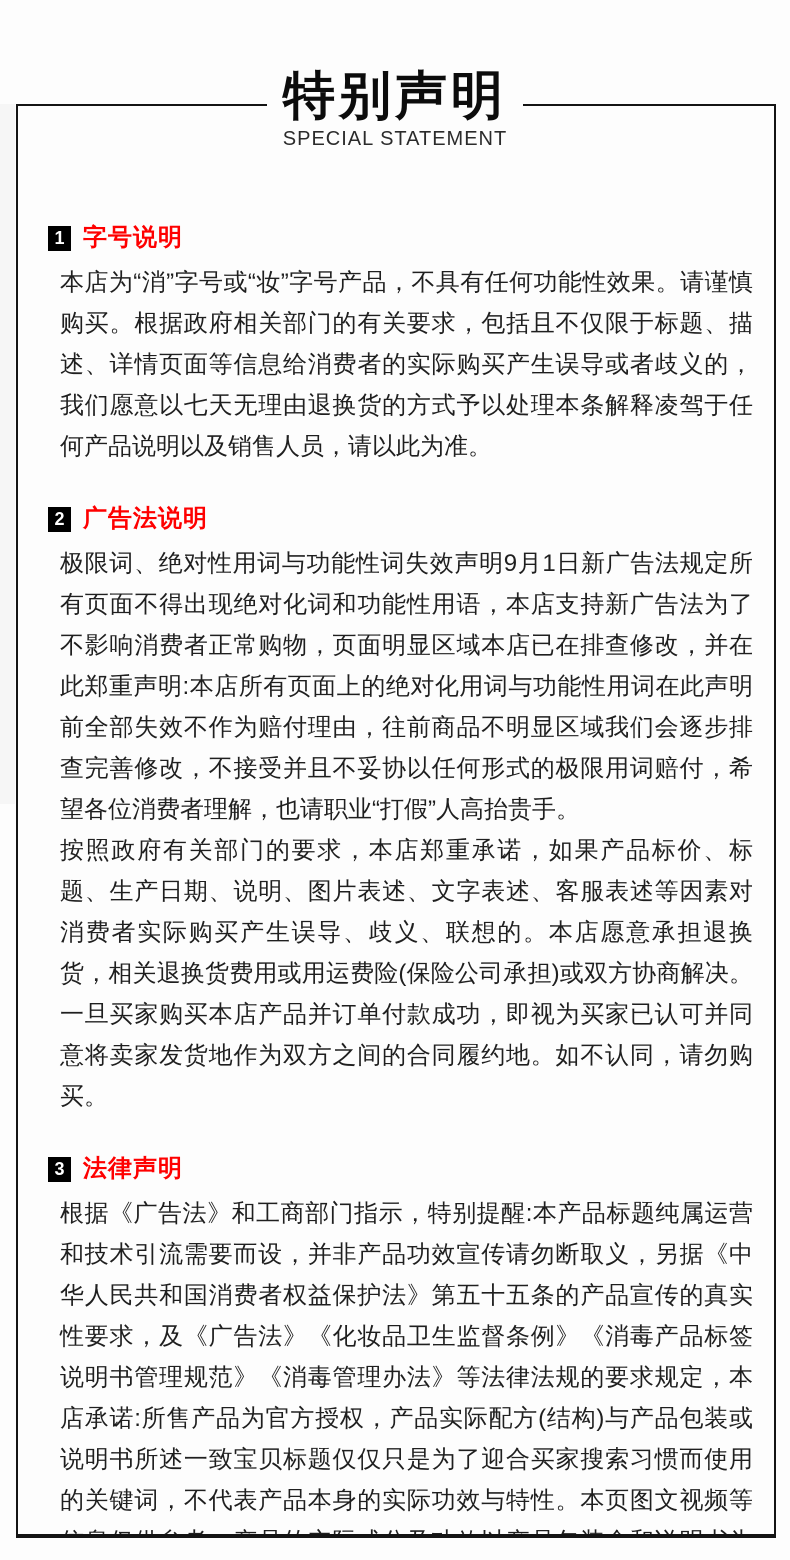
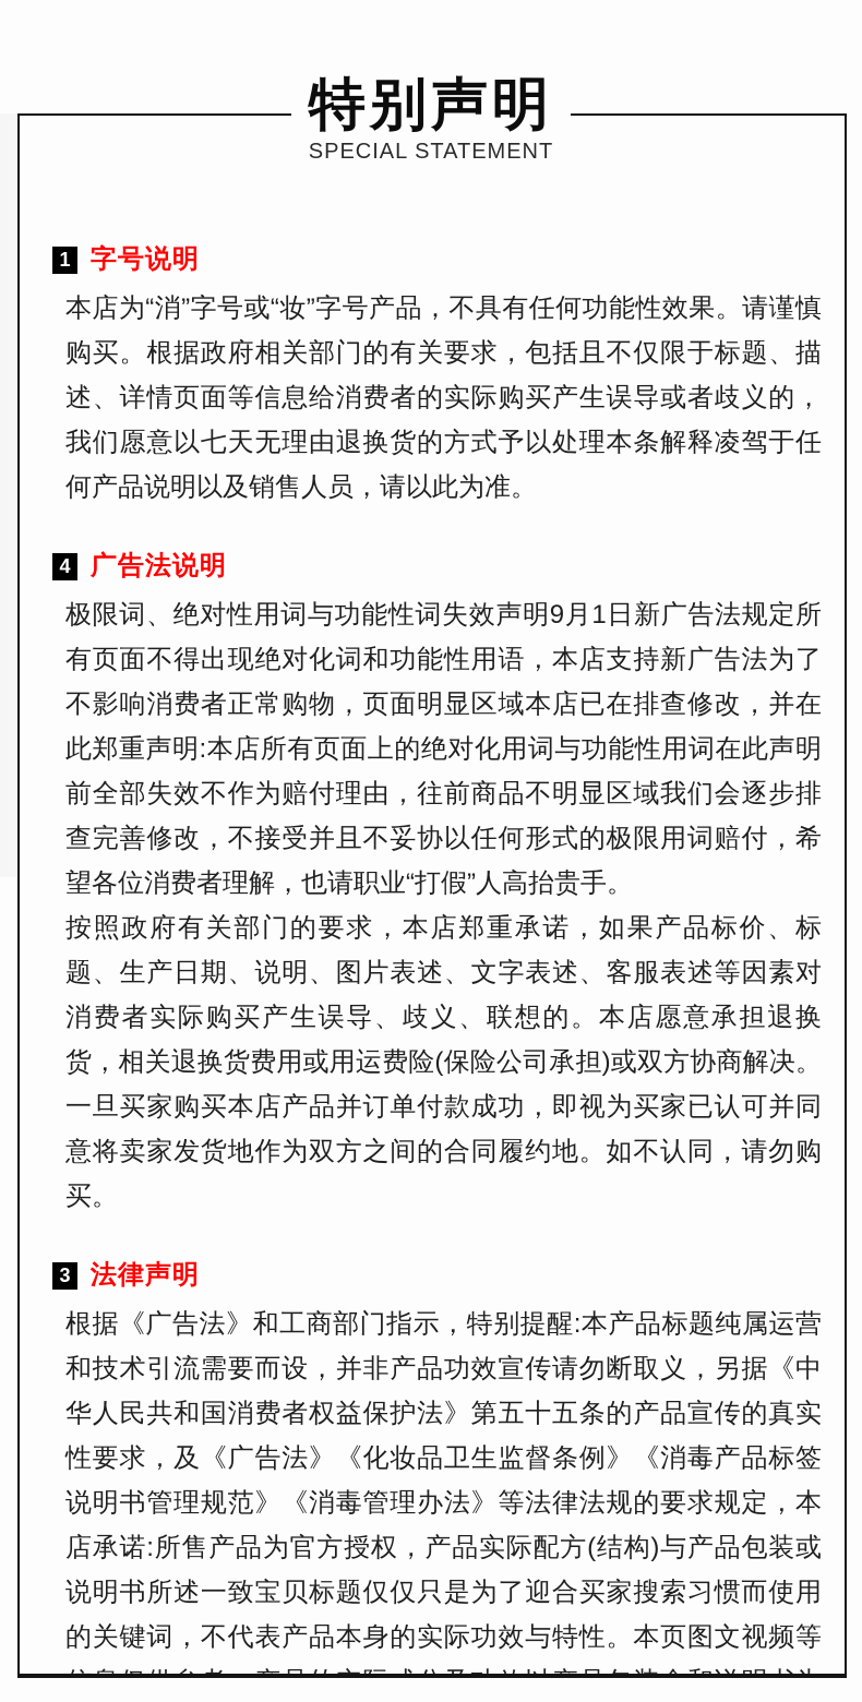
  1
  字号说明
  本店为“消”字号或“妆”字号产品，不具有任何功能性效果。请谨慎购买。根据政府相关部门的有关要求，包括且不仅限于标题、描述、详情页面等信息给消费者的实际购买产生误导或者歧义的，我们愿意以七天无理由退换货的方式予以处理本条解释凌驾于任何产品说明以及销售人员，请以此为准。
- 2
+ 4
  广告法说明
  极限词、绝对性用词与功能性词失效声明9月1日新广告法规定所有页面不得出现绝对化词和功能性用语，本店支持新广告法为了不影响消费者正常购物，页面明显区域本店已在排查修改，并在此郑重声明:本店所有页面上的绝对化用词与功能性用词在此声明前全部失效不作为赔付理由，往前商品不明显区域我们会逐步排查完善修改，不接受并且不妥协以任何形式的极限用词赔付，希望各位消费者理解，也请职业“打假”人高抬贵手。
  按照政府有关部门的要求，本店郑重承诺，如果产品标价、标题、生产日期、说明、图片表述、文字表述、客服表述等因素对消费者实际购买产生误导、歧义、联想的。本店愿意承担退换货，相关退换货费用或用运费险(保险公司承担)或双方协商解决。一旦买家购买本店产品并订单付款成功，即视为买家已认可并同意将卖家发货地作为双方之间的合同履约地。如不认同，请勿购买。
  3
  法律声明
  根据《广告法》和工商部门指示，特别提醒:本产品标题纯属运营和技术引流需要而设，并非产品功效宣传请勿断取义，另据《中华人民共和国消费者权益保护法》第五十五条的产品宣传的真实性要求，及《广告法》《化妆品卫生监督条例》《消毒产品标签说明书管理规范》《消毒管理办法》等法律法规的要求规定，本店承诺:所售产品为官方授权，产品实际配方(结构)与产品包装或说明书所述一致宝贝标题仅仅只是为了迎合买家搜索习惯而使用的关键词，不代表产品本身的实际功效与特性。本页图文视频等
  特别声明
  SPECIAL STATEMENT
